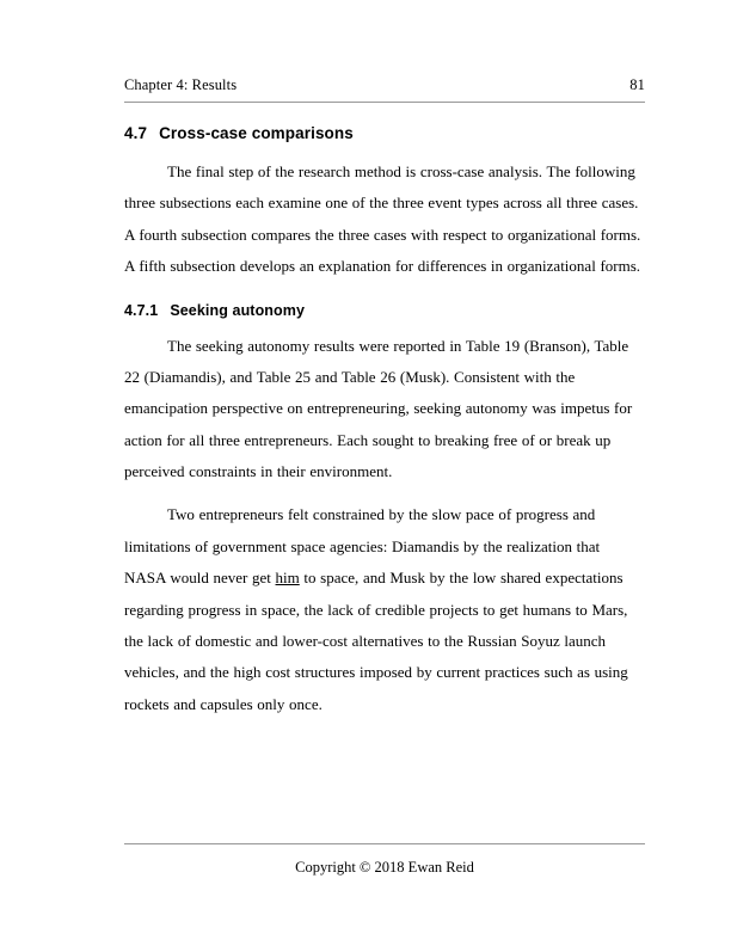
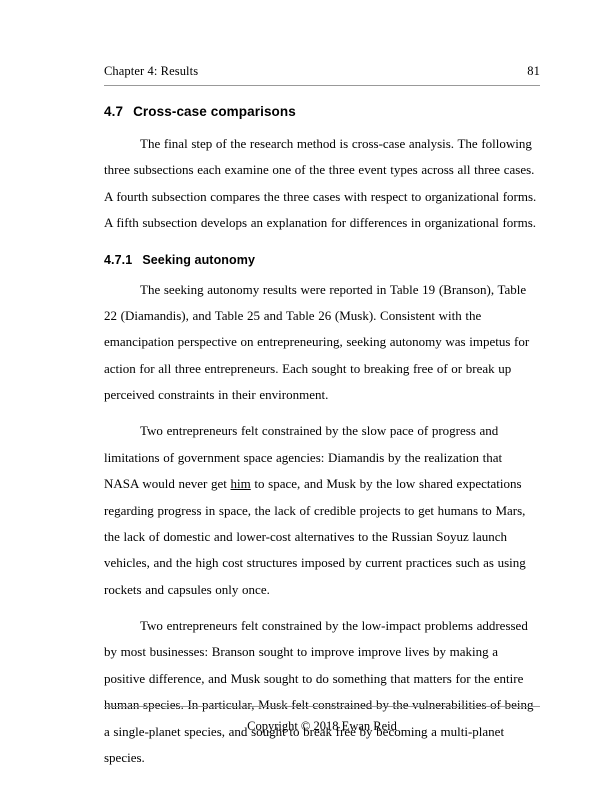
  Chapter 4: Results
  81
  4.7 Cross-case comparisons
  The final step of the research method is cross-case analysis. The following three subsections each examine one of the three event types across all three cases. A fourth subsection compares the three cases with respect to organizational forms. A fifth subsection develops an explanation for differences in organizational forms.
  4.7.1 Seeking autonomy
  The seeking autonomy results were reported in Table 19 (Branson), Table 22 (Diamandis), and Table 25 and Table 26 (Musk). Consistent with the emancipation perspective on entrepreneuring, seeking autonomy was impetus for action for all three entrepreneurs. Each sought to breaking free of or break up perceived constraints in their environment.
  Two entrepreneurs felt constrained by the slow pace of progress and limitations of government space agencies: Diamandis by the realization that NASA would never get him to space, and Musk by the low shared expectations regarding progress in space, the lack of credible projects to get humans to Mars, the lack of domestic and lower-cost alternatives to the Russian Soyuz launch vehicles, and the high cost structures imposed by current practices such as using rockets and capsules only once.
+ Two entrepreneurs felt constrained by the low-impact problems addressed by most businesses: Branson sought to improve improve lives by making a positive difference, and Musk sought to do something that matters for the entire human species. In particular, Musk felt constrained by the vulnerabilities of being a single-planet species, and sought to break free by becoming a multi-planet species.
  Copyright © 2018 Ewan Reid
